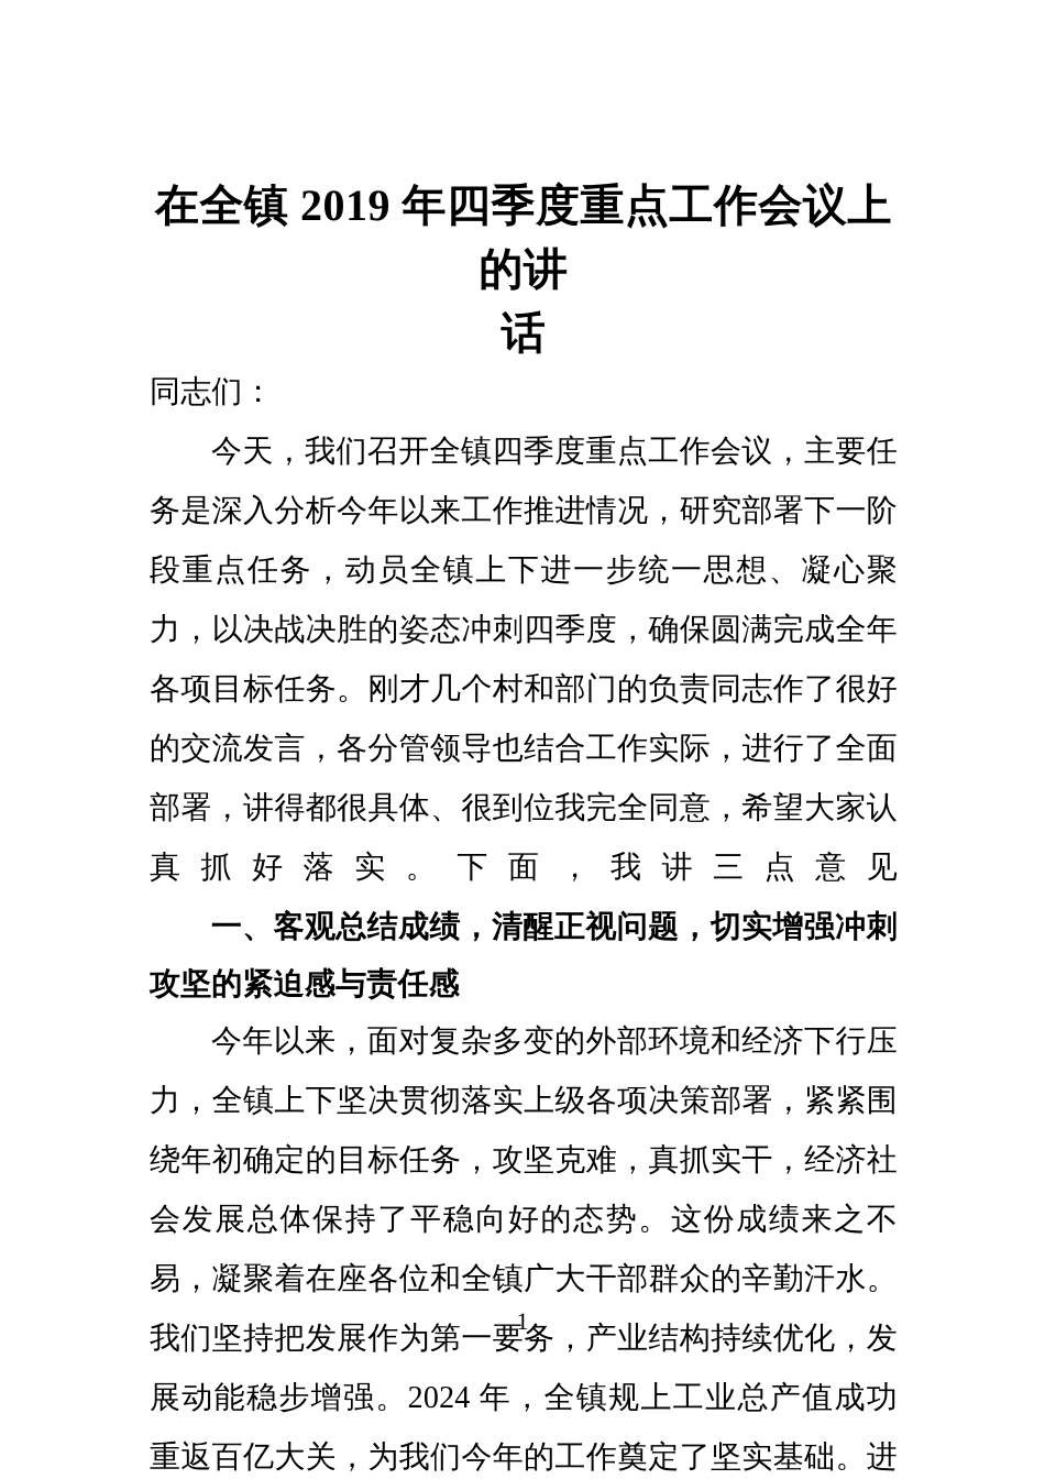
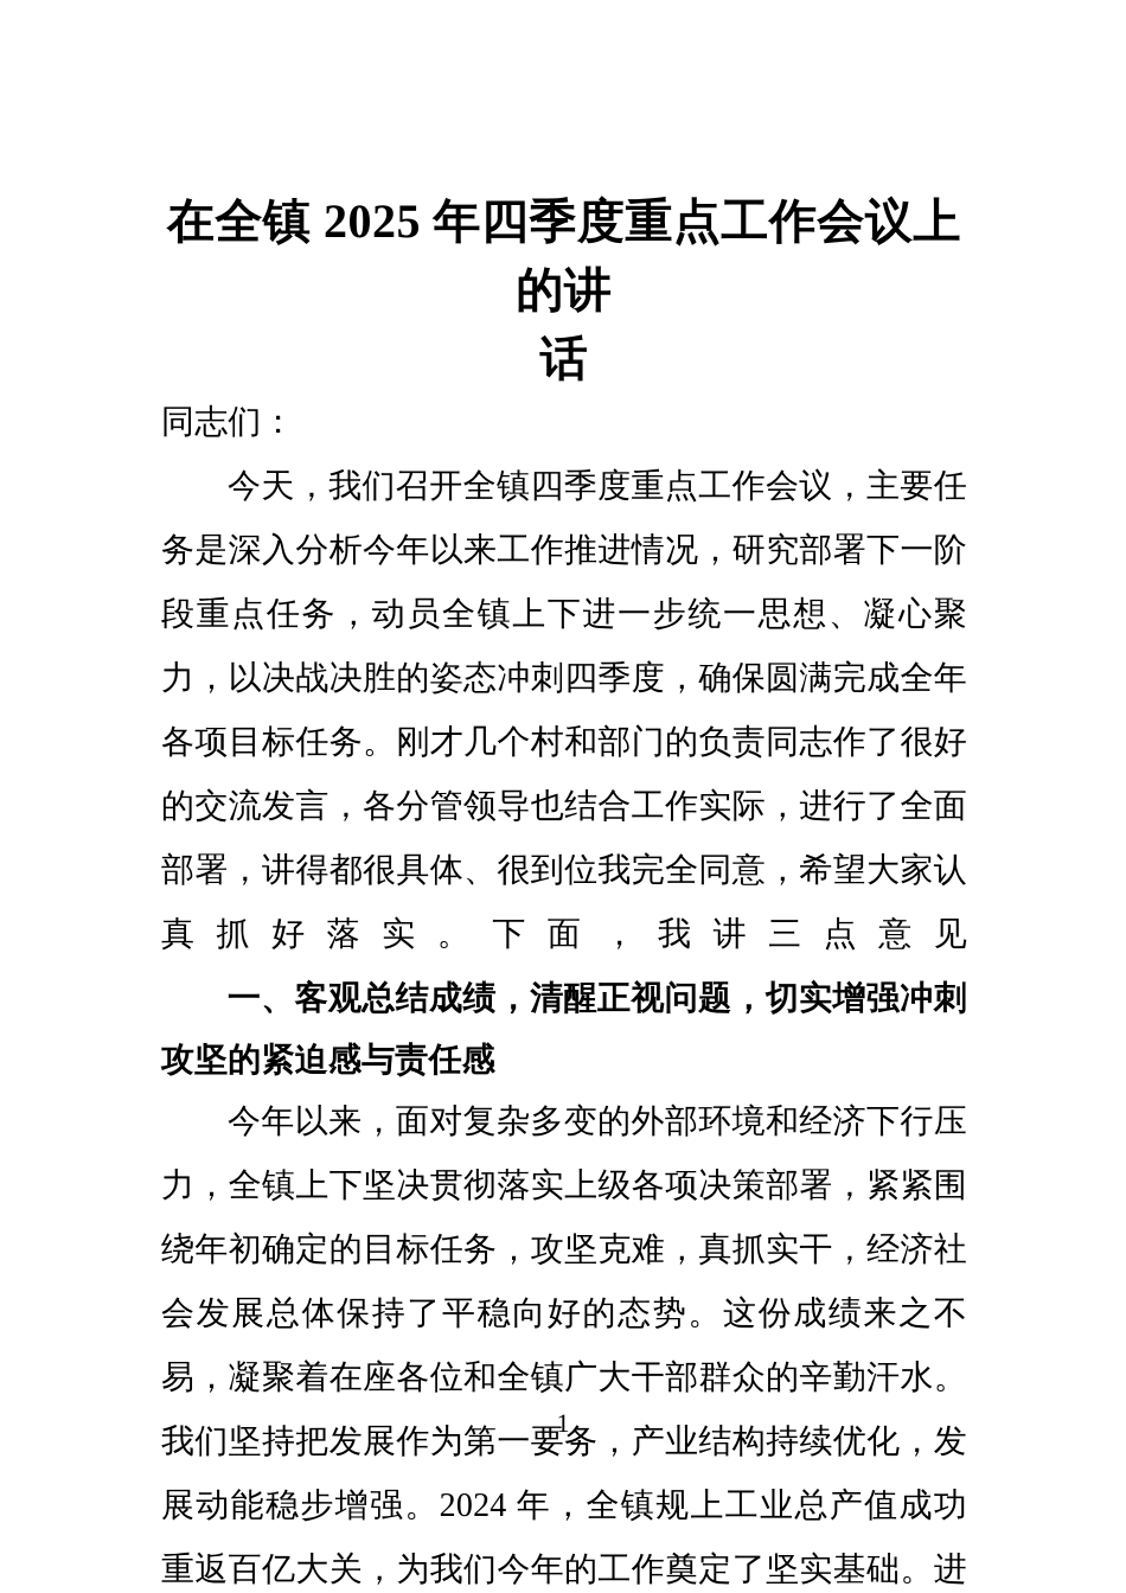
- 在全镇 2019 年四季度重点工作会议上的讲
+ 在全镇 2025 年四季度重点工作会议上的讲
  话
  同志们：
  今天，我们召开全镇四季度重点工作会议，主要任务是深入分析今年以来工作推进情况，研究部署下一阶段重点任务，动员全镇上下进一步统一思想、凝心聚力，以决战决胜的姿态冲刺四季度，确保圆满完成全年各项目标任务。刚才几个村和部门的负责同志作了很好的交流发言，各分管领导也结合工作实际，进行了全面部署，讲得都很具体、很到位我完全同意，希望大家认真抓好落实。下面，我讲三点意见
  一、客观总结成绩，清醒正视问题，切实增强冲刺攻坚的紧迫感与责任感
  今年以来，面对复杂多变的外部环境和经济下行压力，全镇上下坚决贯彻落实上级各项决策部署，紧紧围绕年初确定的目标任务，攻坚克难，真抓实干，经济社会发展总体保持了平稳向好的态势。这份成绩来之不易，凝聚着在座各位和全镇广大干部群众的辛勤汗水。我们坚持把发展作为第一要务，产业结构持续优化，发展动能稳步增强。2024 年，全镇规上工业总产值成功重返百亿大关，为我们今年的工作奠定了坚实基础。进
  1
